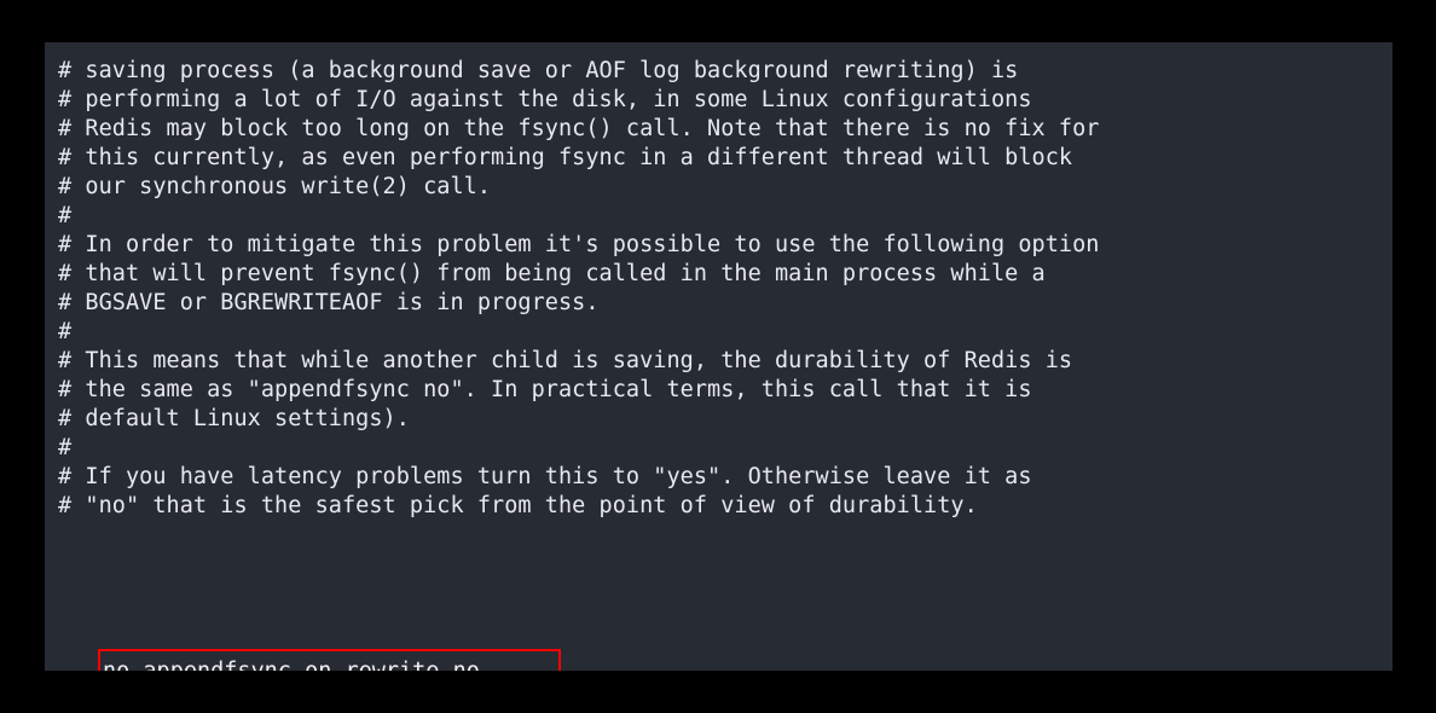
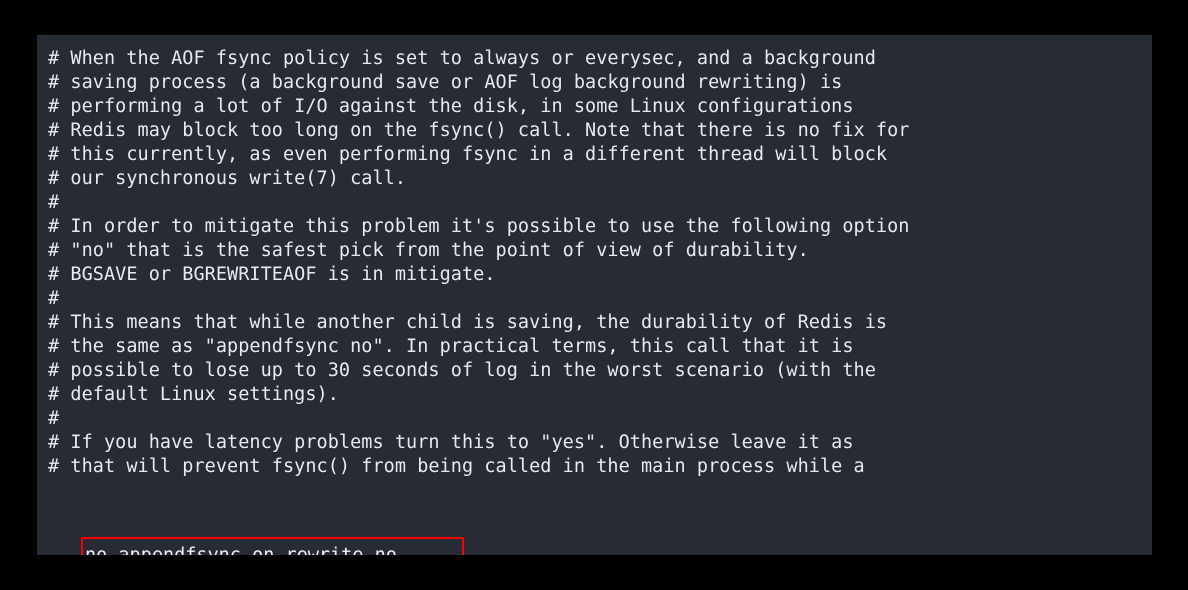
+ # When the AOF fsync policy is set to always or everysec, and a background
  # saving process (a background save or AOF log background rewriting) is
  # performing a lot of I/O against the disk, in some Linux configurations
  # Redis may block too long on the fsync() call. Note that there is no fix for
  # this currently, as even performing fsync in a different thread will block
- # our synchronous write(2) call.
+ # our synchronous write(7) call.
  #
  # In order to mitigate this problem it's possible to use the following option
- # that will prevent fsync() from being called in the main process while a
+ # "no" that is the safest pick from the point of view of durability.
- # BGSAVE or BGREWRITEAOF is in progress.
+ # BGSAVE or BGREWRITEAOF is in mitigate.
  #
  # This means that while another child is saving, the durability of Redis is
  # the same as "appendfsync no". In practical terms, this call that it is
+ # possible to lose up to 30 seconds of log in the worst scenario (with the
  # default Linux settings).
  #
  # If you have latency problems turn this to "yes". Otherwise leave it as
- # "no" that is the safest pick from the point of view of durability.
+ # that will prevent fsync() from being called in the main process while a
